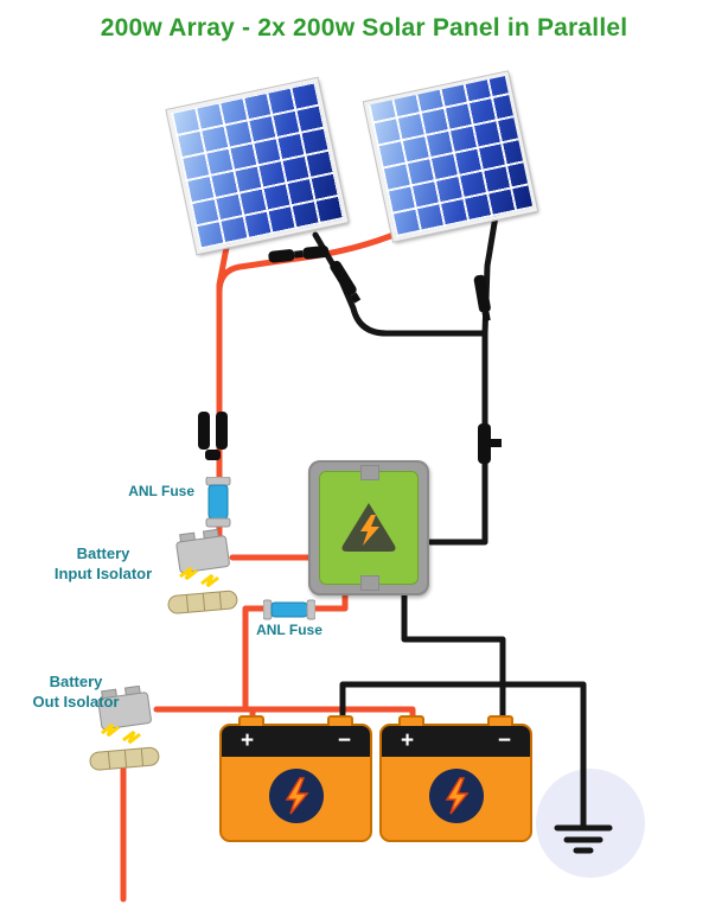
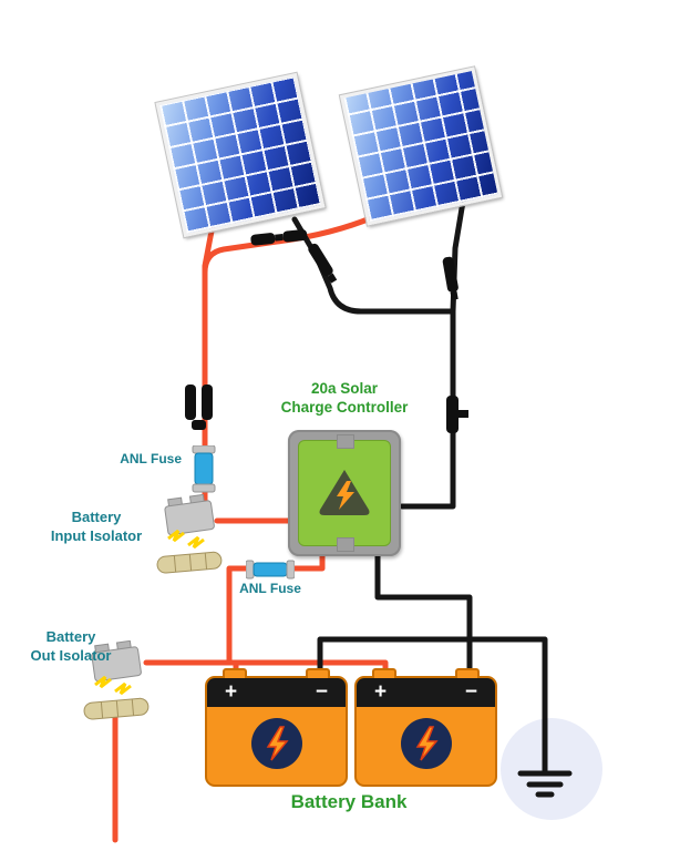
- 200w Array - 2x 200w Solar Panel in Parallel
  +
  −
  +
  −
+ 20a Solar
+ Charge Controller
  ANL Fuse
  ANL Fuse
  Battery
  Input Isolator
  Battery
  Out Isolator
+ Battery Bank
